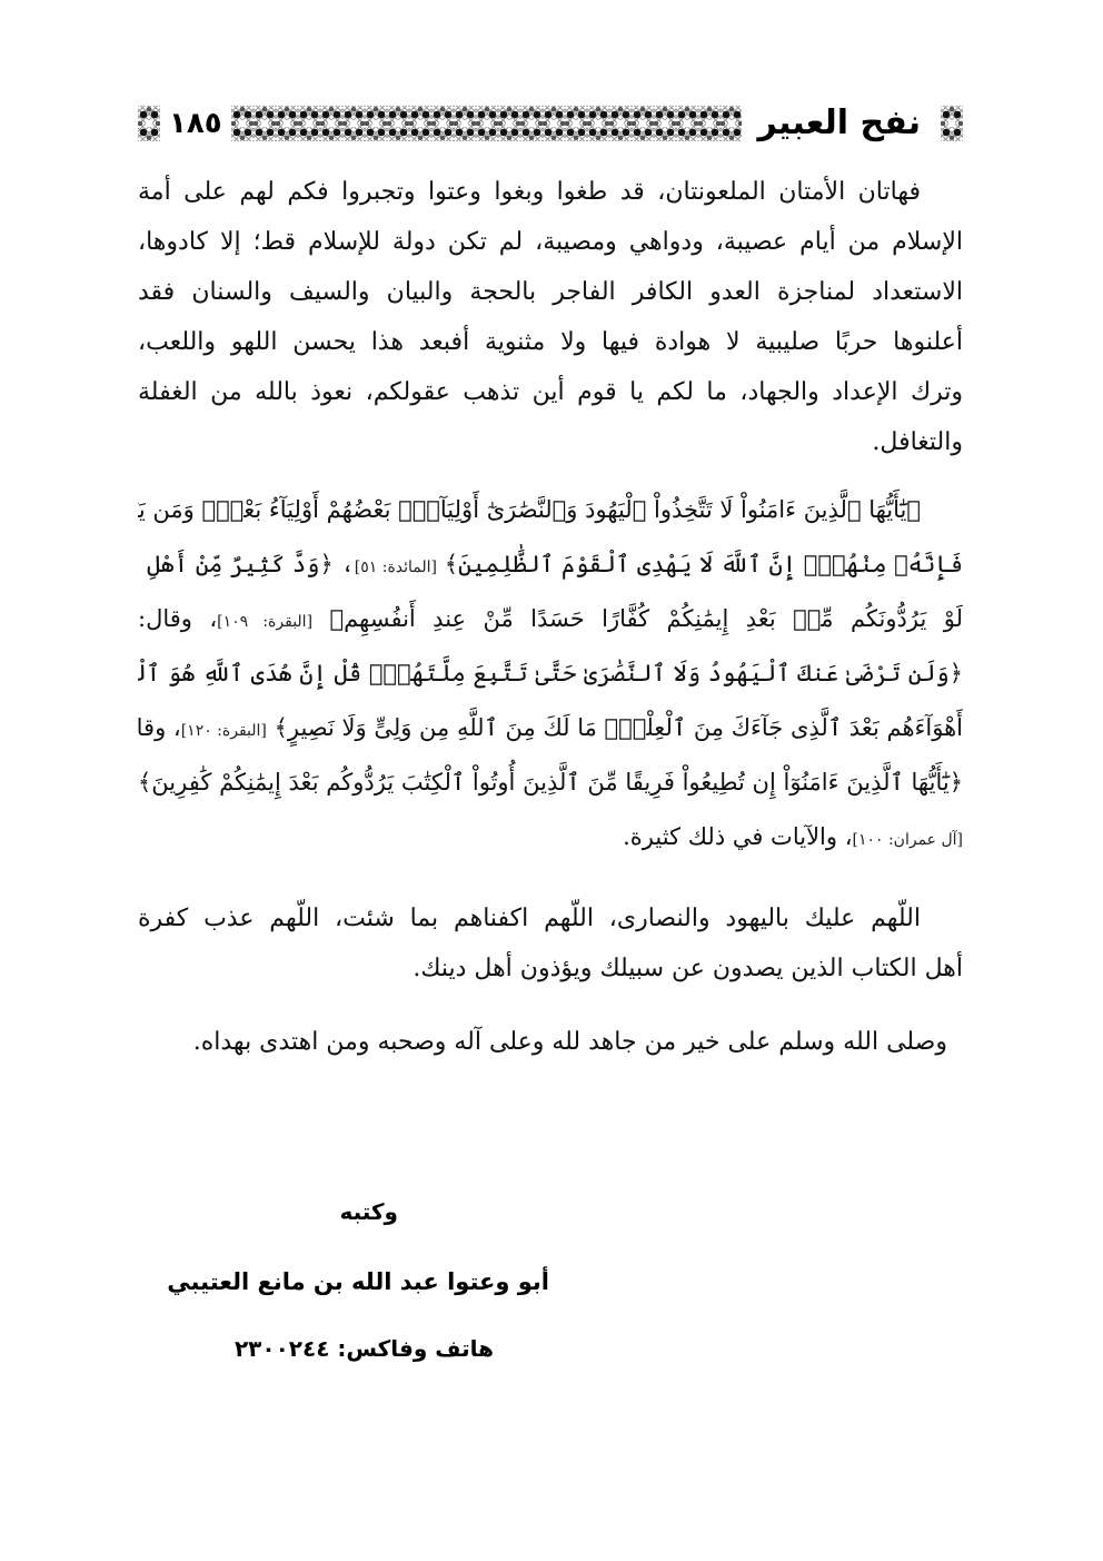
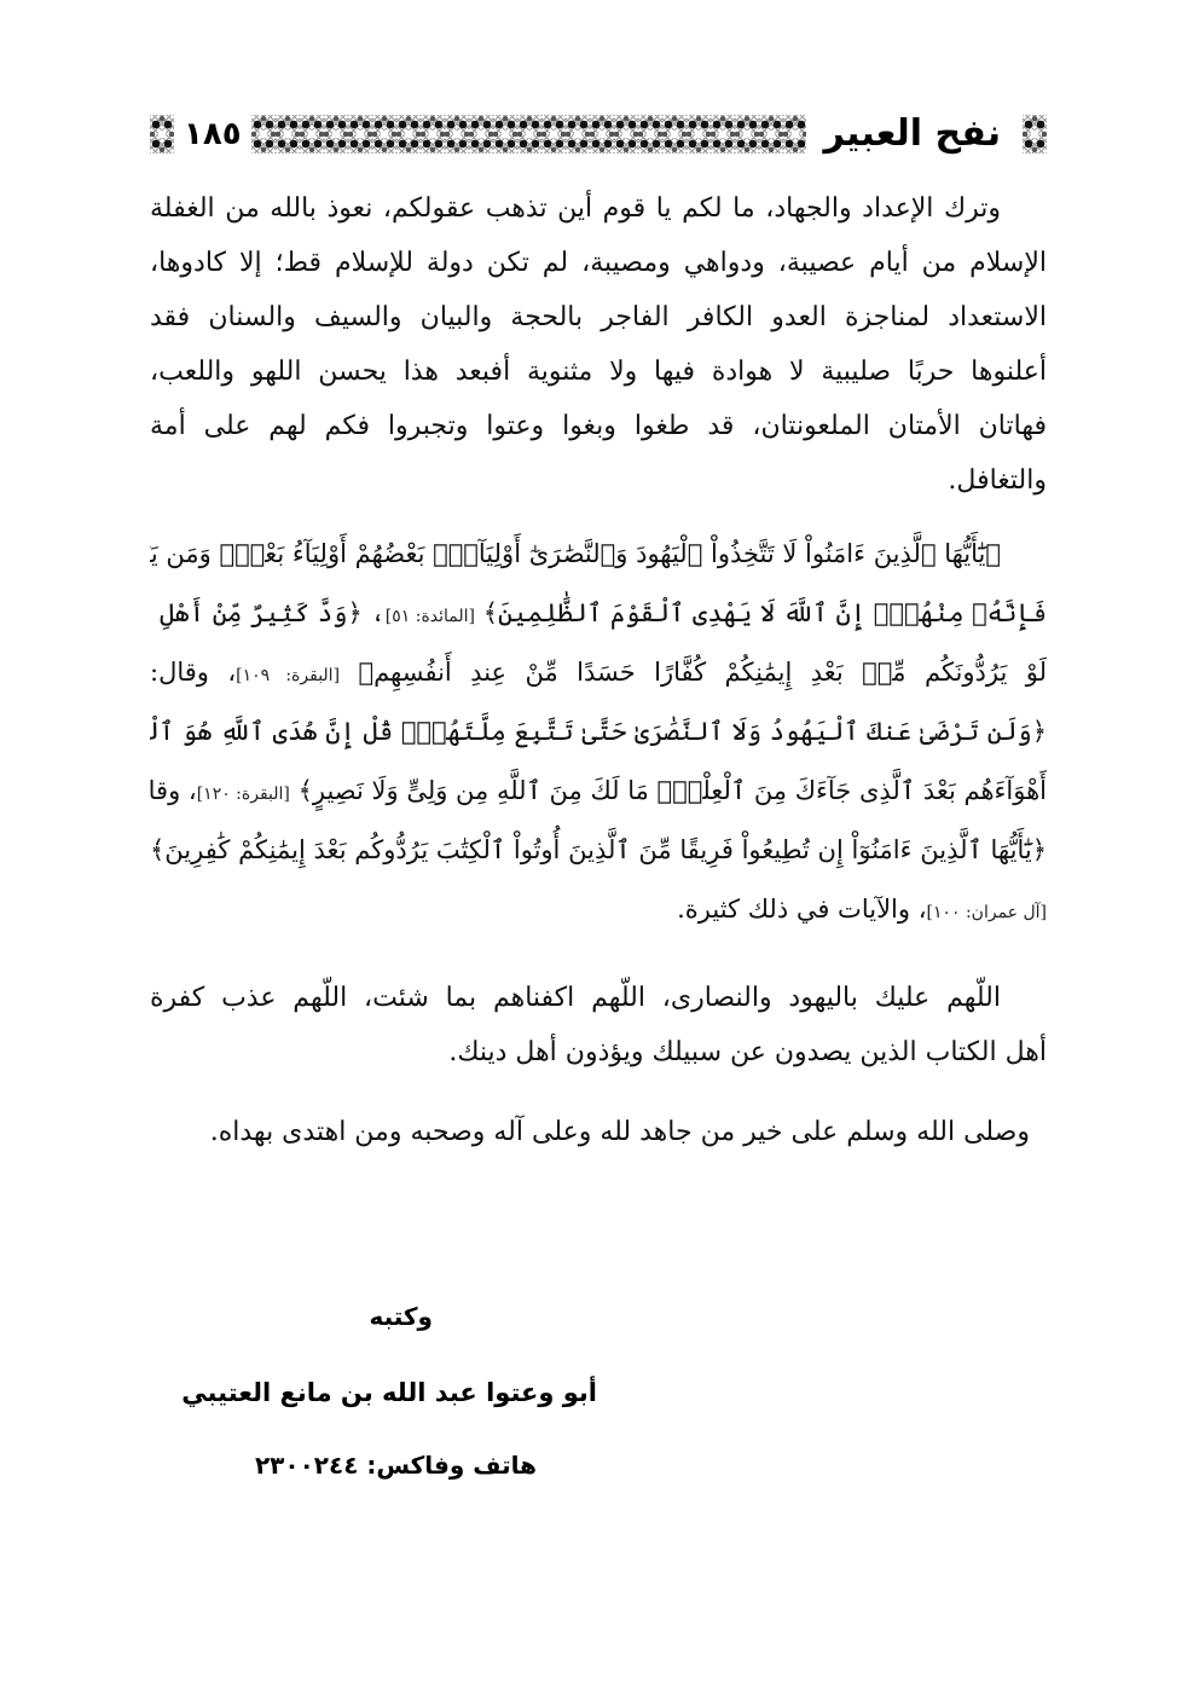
  نفح العبير
  ١٨٥
- فهاتان الأمتان الملعونتان، قد طغوا وبغوا وعتوا وتجبروا فكم لهم على أمة
+ وترك الإعداد والجهاد، ما لكم يا قوم أين تذهب عقولكم، نعوذ بالله من الغفلة
  الإسلام من أيام عصيبة، ودواهي ومصيبة، لم تكن دولة للإسلام قط؛ إلا كادوها،
  الاستعداد لمناجزة العدو الكافر الفاجر بالحجة والبيان والسيف والسنان فقد
  أعلنوها حربًا صليبية لا هوادة فيها ولا مثنوية أفبعد هذا يحسن اللهو واللعب،
- وترك الإعداد والجهاد، ما لكم يا قوم أين تذهب عقولكم، نعوذ بالله من الغفلة
+ فهاتان الأمتان الملعونتان، قد طغوا وبغوا وعتوا وتجبروا فكم لهم على أمة
  والتغافل.
  ﴿يَٰٓأَيُّهَا ٱلَّذِينَ ءَامَنُواْ لَا تَتَّخِذُواْ ٱلْيَهُودَ وَٱلنَّصَٰرَىٰٓ أَوْلِيَآءَۘ بَعْضُهُمْ أَوْلِيَآءُ بَعْضٍۚ وَمَن يَ
  فَإِنَّهُۥ مِنْهُمْۗ إِنَّ ٱللَّهَ لَ يَهْدِى ٱلْقَوْمَ ٱلظَّٰلِمِينَ﴾ [المائدة: ٥١]، ﴿وَدَّ كَثِيرٌ مِّنْ أَهْلِ
  لَوْ يَرُدُّونَكُم مِّنۢ بَعْدِ إِيمَٰنِكُمْ كُفَّارًا حَسَدًا مِّنْ عِندِ أَنفُسِهِم﴾ [البقرة: ١٠٩]، وقال:
  ﴿وَلَن تَرْضَىٰ عَنكَ ٱلْيَهُودُ وَلَ ٱلنَّصَٰرَىٰ حَتَّىٰ تَتَّبِعَ مِلَّتَهُمْۗ قُلْ إِنَّ هُدَى ٱللَّهِ هُوَ ٱلْ
  أَهْوَآءَهُم بَعْدَ ٱلَّذِى جَآءَكَ مِنَ ٱلْعِلْمِۙ مَا لَكَ مِنَ ٱللَّهِ مِن وَلِىٍّ وَلَا نَصِيرٍ﴾ [البقرة: ١٢٠]، وقا
  ﴿يَٰٓأَيُّهَا ٱلَّذِينَ ءَامَنُوٓاْ إِن تُطِيعُواْ فَرِيقًا مِّنَ ٱلَّذِينَ أُوتُواْ ٱلْكِتَٰبَ يَرُدُّوكُم بَعْدَ إِيمَٰنِكُمْ كَٰفِرِينَ﴾
  [آل عمران: ١٠٠]، والآيات في ذلك كثيرة.
  اللّهم عليك باليهود والنصارى، اللّهم اكفناهم بما شئت، اللّهم عذب كفرة
  أهل الكتاب الذين يصدون عن سبيلك ويؤذون أهل دينك.
  وصلى الله وسلم على خير من جاهد لله وعلى آله وصحبه ومن اهتدى بهداه.
  وكتبه
  أبو وعتوا عبد الله بن مانع العتيبي
  هاتف وفاكس: ٢٣٠٠٢٤٤
